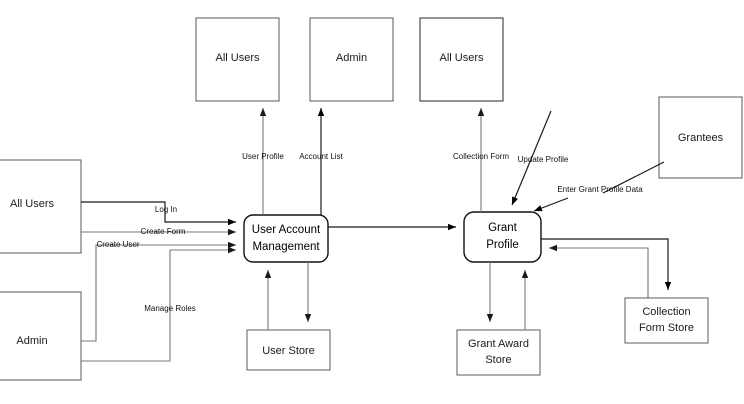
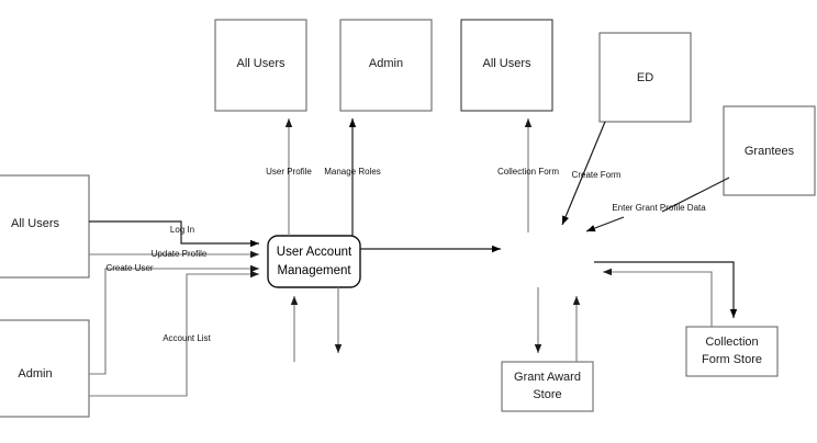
  All Users
  Admin
  All Users
+ ED
  Grantees
  All Users
  Admin
  User Account
  Management
- Grant
- Profile
- User Store
  Grant Award
  Store
  Collection
  Form Store
  User Profile
- Account List
+ Manage Roles
  Collection Form
- Update Profile
+ Create Form
  Enter Grant Profile Data
  Log In
- Create Form
+ Update Profile
  Create User
- Manage Roles
+ Account List
